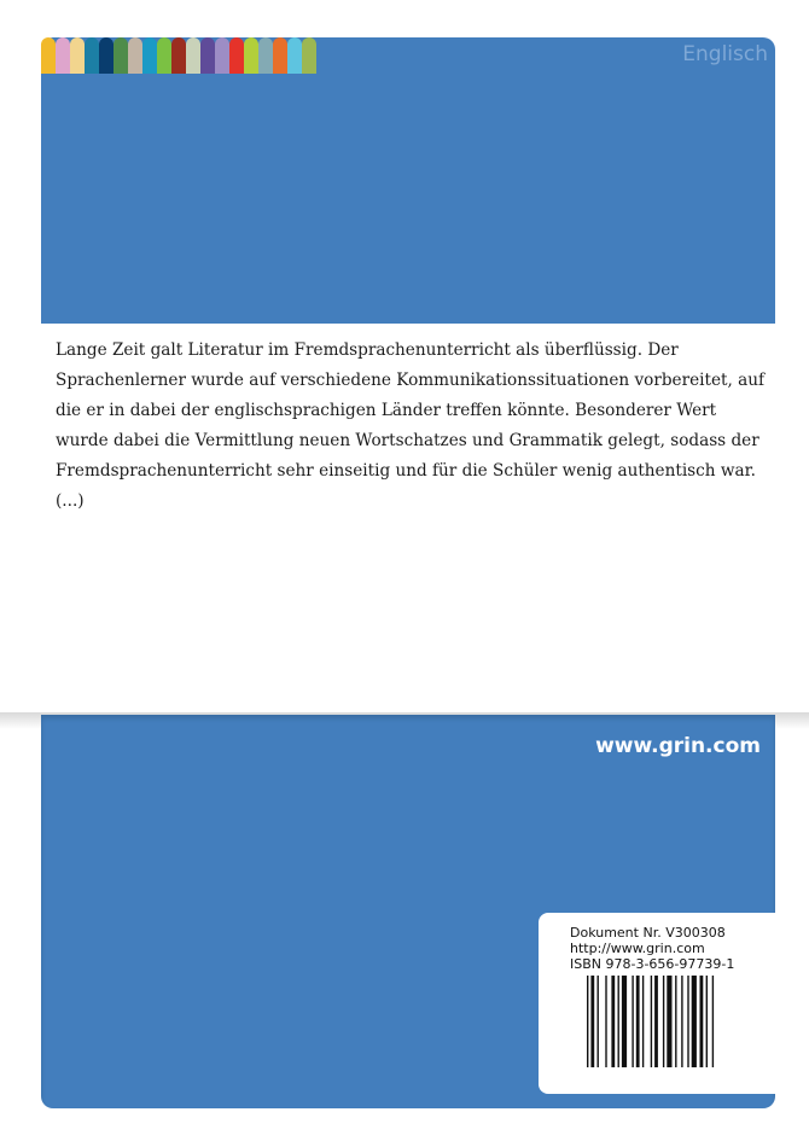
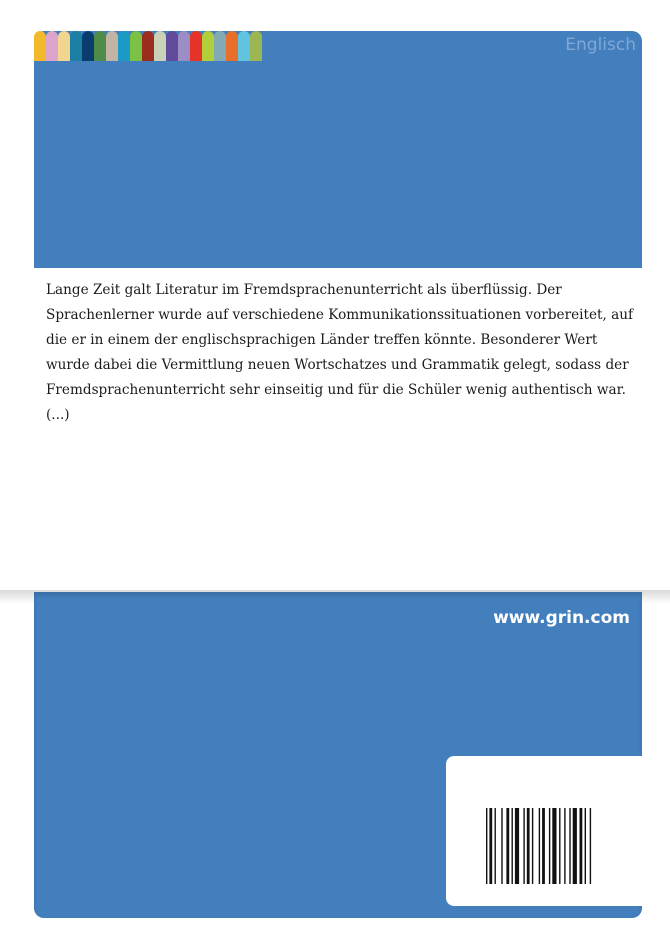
  Englisch
- Lange Zeit galt Literatur im Fremdsprachenunterricht als überflüssig. Der Sprachenlerner wurde auf verschiedene Kommunikationssituationen vorbereitet, auf die er in dabei der englischsprachigen Länder treffen könnte. Besonderer Wert wurde dabei die Vermittlung neuen Wortschatzes und Grammatik gelegt, sodass der Fremdsprachenunterricht sehr einseitig und für die Schüler wenig authentisch war. (...)
+ Lange Zeit galt Literatur im Fremdsprachenunterricht als überflüssig. Der Sprachenlerner wurde auf verschiedene Kommunikationssituationen vorbereitet, auf die er in einem der englischsprachigen Länder treffen könnte. Besonderer Wert wurde dabei die Vermittlung neuen Wortschatzes und Grammatik gelegt, sodass der Fremdsprachenunterricht sehr einseitig und für die Schüler wenig authentisch war. (...)
  www.grin.com
- Dokument Nr. V300308
- http://www.grin.com
- ISBN 978-3-656-97739-1
